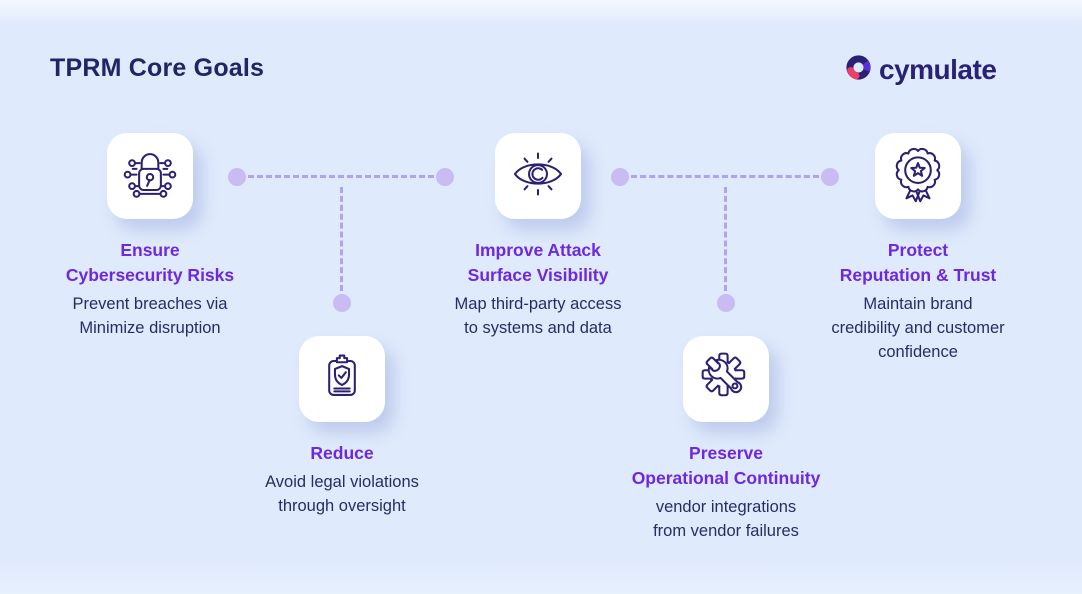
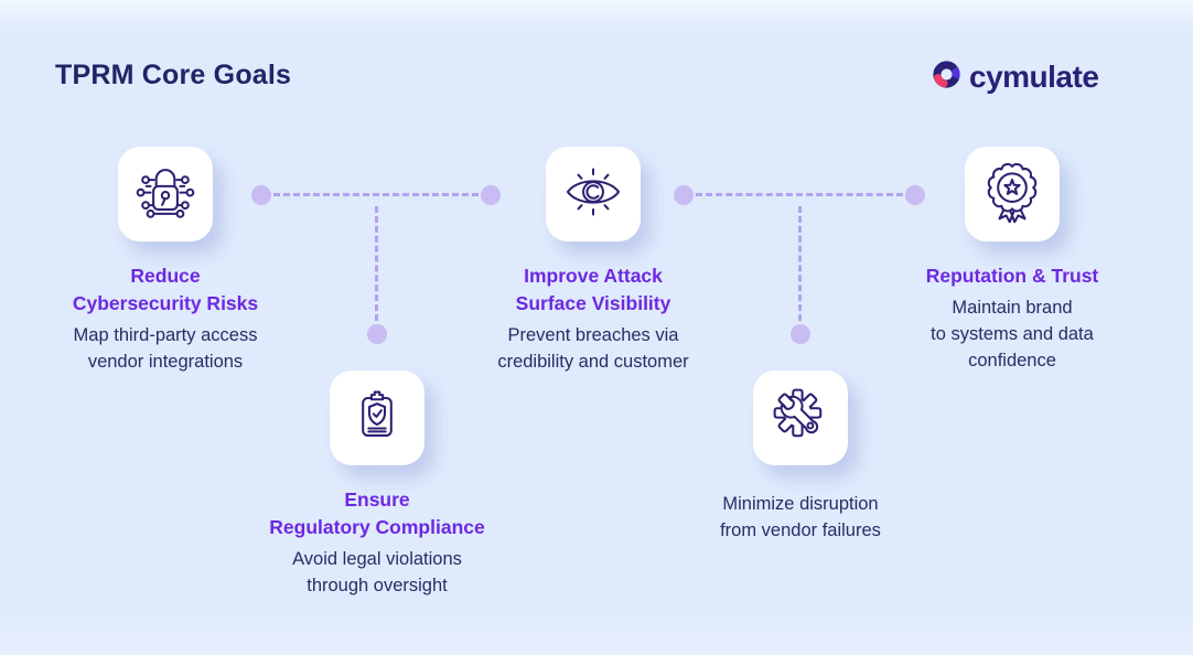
  TPRM Core Goals
  cymulate
- Ensure
+ Reduce
  Cybersecurity Risks
- Prevent breaches via
+ Map third-party access
- Minimize disruption
+ vendor integrations
- Reduce
+ Ensure
+ Regulatory Compliance
  Avoid legal violations
  through oversight
  Improve Attack
  Surface Visibility
- Map third-party access
+ Prevent breaches via
- to systems and data
+ credibility and customer
- Preserve
- Operational Continuity
- vendor integrations
+ Minimize disruption
  from vendor failures
- Protect
  Reputation & Trust
  Maintain brand
- credibility and customer
+ to systems and data
  confidence
